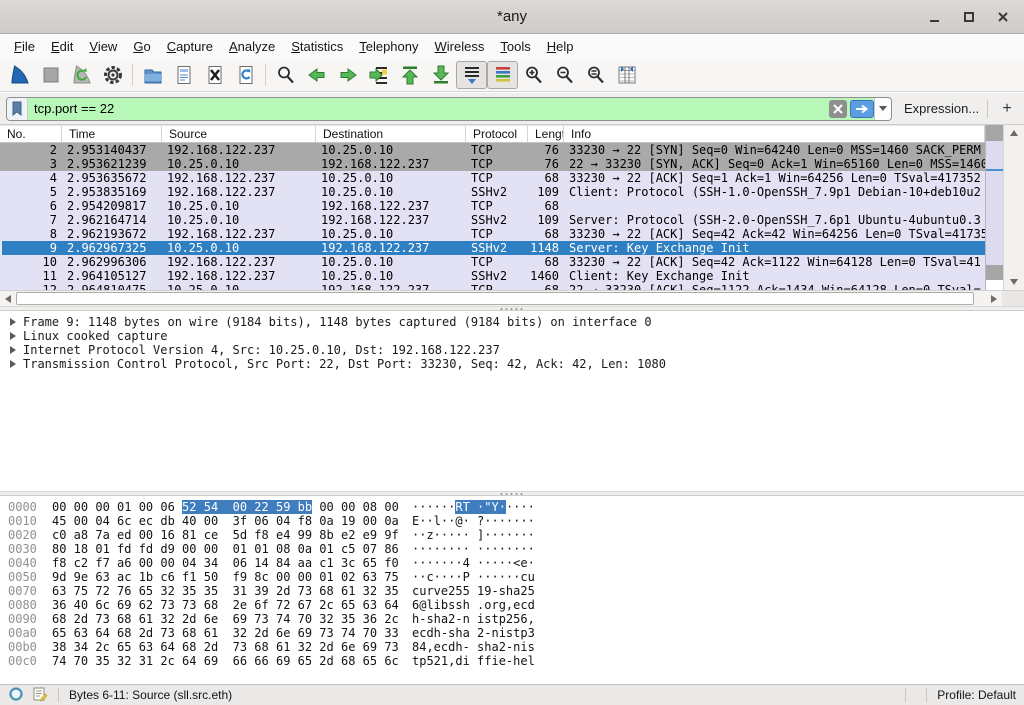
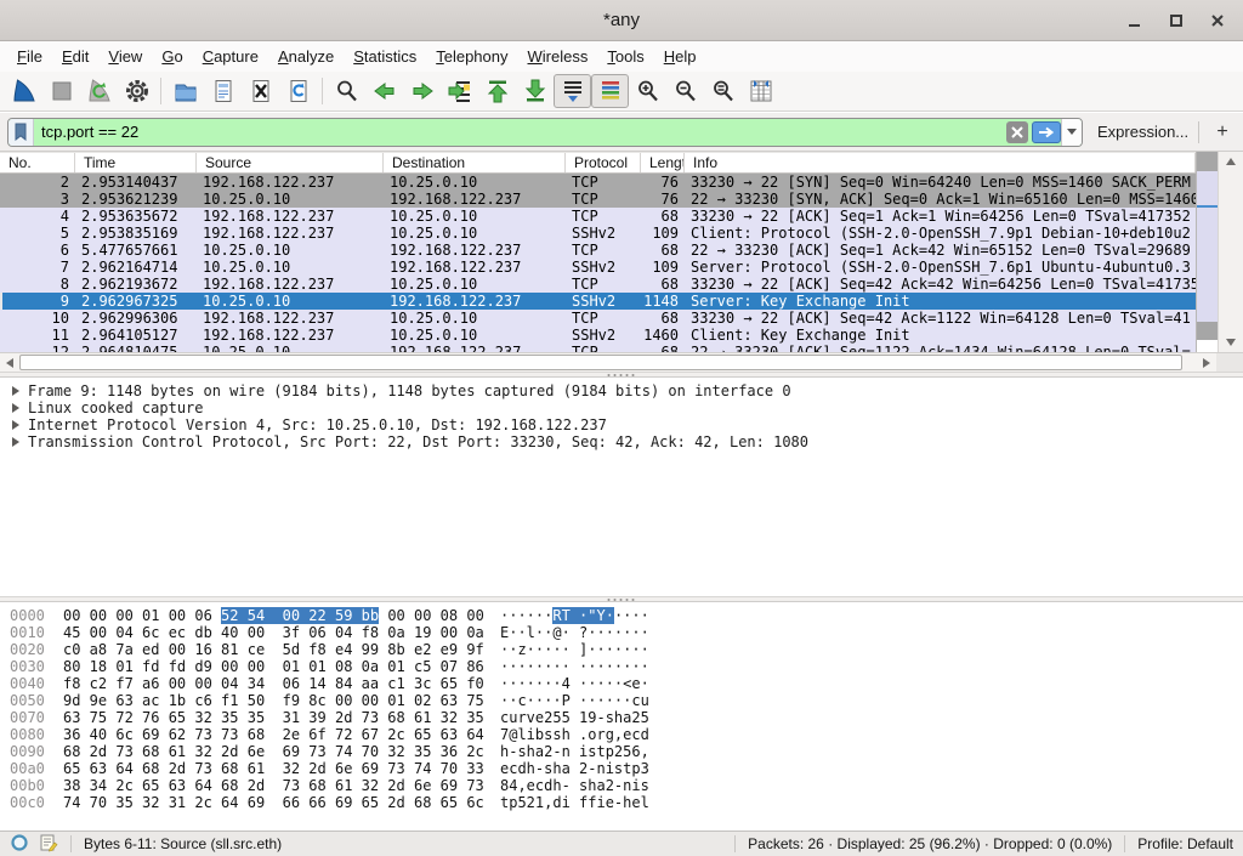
  *any
  File
  Edit
  View
  Go
  Capture
  Analyze
  Statistics
  Telephony
  Wireless
  Tools
  Help
  tcp.port == 22
  Expression...
  +
  No.
  Time
  Source
  Destination
  Protocol
  Lengt
  Info
  2
  2.953140437
  192.168.122.237
  10.25.0.10
  TCP
  76
  33230 → 22 [SYN] Seq=0 Win=64240 Len=0 MSS=1460 SACK_PERM
  3
  2.953621239
  10.25.0.10
  192.168.122.237
  TCP
  76
  22 → 33230 [SYN, ACK] Seq=0 Ack=1 Win=65160 Len=0 MSS=146
  4
  2.953635672
  192.168.122.237
  10.25.0.10
  TCP
  68
  33230 → 22 [ACK] Seq=1 Ack=1 Win=64256 Len=0 TSval=417352
  5
  2.953835169
  192.168.122.237
  10.25.0.10
  SSHv2
  109
- Client: Protocol (SSH-1.0-OpenSSH_7.9p1 Debian-10+deb10u2
+ Client: Protocol (SSH-2.0-OpenSSH_7.9p1 Debian-10+deb10u2
  6
- 2.954209817
+ 5.477657661
  10.25.0.10
  192.168.122.237
  TCP
  68
+ 22 → 33230 [ACK] Seq=1 Ack=42 Win=65152 Len=0 TSval=29689
  7
  2.962164714
  10.25.0.10
  192.168.122.237
  SSHv2
  109
  Server: Protocol (SSH-2.0-OpenSSH_7.6p1 Ubuntu-4ubuntu0.3
  8
  2.962193672
  192.168.122.237
  10.25.0.10
  TCP
  68
  33230 → 22 [ACK] Seq=42 Ack=42 Win=64256 Len=0 TSval=4173
  9
  2.962967325
  10.25.0.10
  192.168.122.237
  SSHv2
  1148
  Server: Key Exchange Init
  10
  2.962996306
  192.168.122.237
  10.25.0.10
  TCP
  68
  33230 → 22 [ACK] Seq=42 Ack=1122 Win=64128 Len=0 TSval=41
  11
  2.964105127
  192.168.122.237
  10.25.0.10
  SSHv2
  1460
  Client: Key Exchange Init
  Frame 9: 1148 bytes on wire (9184 bits), 1148 bytes captured (9184 bits) on interface 0
  Linux cooked capture
  Internet Protocol Version 4, Src: 10.25.0.10, Dst: 192.168.122.237
  Transmission Control Protocol, Src Port: 22, Dst Port: 33230, Seq: 42, Ack: 42, Len: 1080
  0000
  00 00 00 01 00 06 52 54 00 22 59 bb 00 00 08 00
  ······RT ·"Y·····
  0010
  45 00 04 6c ec db 40 00 3f 06 04 f8 0a 19 00 0a
  E··l··@· ?·······
  0020
  c0 a8 7a ed 00 16 81 ce 5d f8 e4 99 8b e2 e9 9f
  ··z····· ]·······
  0030
  80 18 01 fd fd d9 00 00 01 01 08 0a 01 c5 07 86
  ········ ········
  0040
  f8 c2 f7 a6 00 00 04 34 06 14 84 aa c1 3c 65 f0
  ·······4 ·····<e·
  0050
  9d 9e 63 ac 1b c6 f1 50 f9 8c 00 00 01 02 63 75
  ··c····P ······cu
  0070
  63 75 72 76 65 32 35 35 31 39 2d 73 68 61 32 35
  curve255 19-sha25
  0080
  36 40 6c 69 62 73 73 68 2e 6f 72 67 2c 65 63 64
- 6@libssh .org,ecd
+ 7@libssh .org,ecd
  0090
  68 2d 73 68 61 32 2d 6e 69 73 74 70 32 35 36 2c
  h-sha2-n istp256,
  00a0
  65 63 64 68 2d 73 68 61 32 2d 6e 69 73 74 70 33
  ecdh-sha 2-nistp3
  00b0
  38 34 2c 65 63 64 68 2d 73 68 61 32 2d 6e 69 73
  84,ecdh- sha2-nis
  00c0
  74 70 35 32 31 2c 64 69 66 66 69 65 2d 68 65 6c
  tp521,di ffie-hel
  Bytes 6-11: Source (sll.src.eth)
+ Packets: 26 · Displayed: 25 (96.2%) · Dropped: 0 (0.0%)
  Profile: Default
